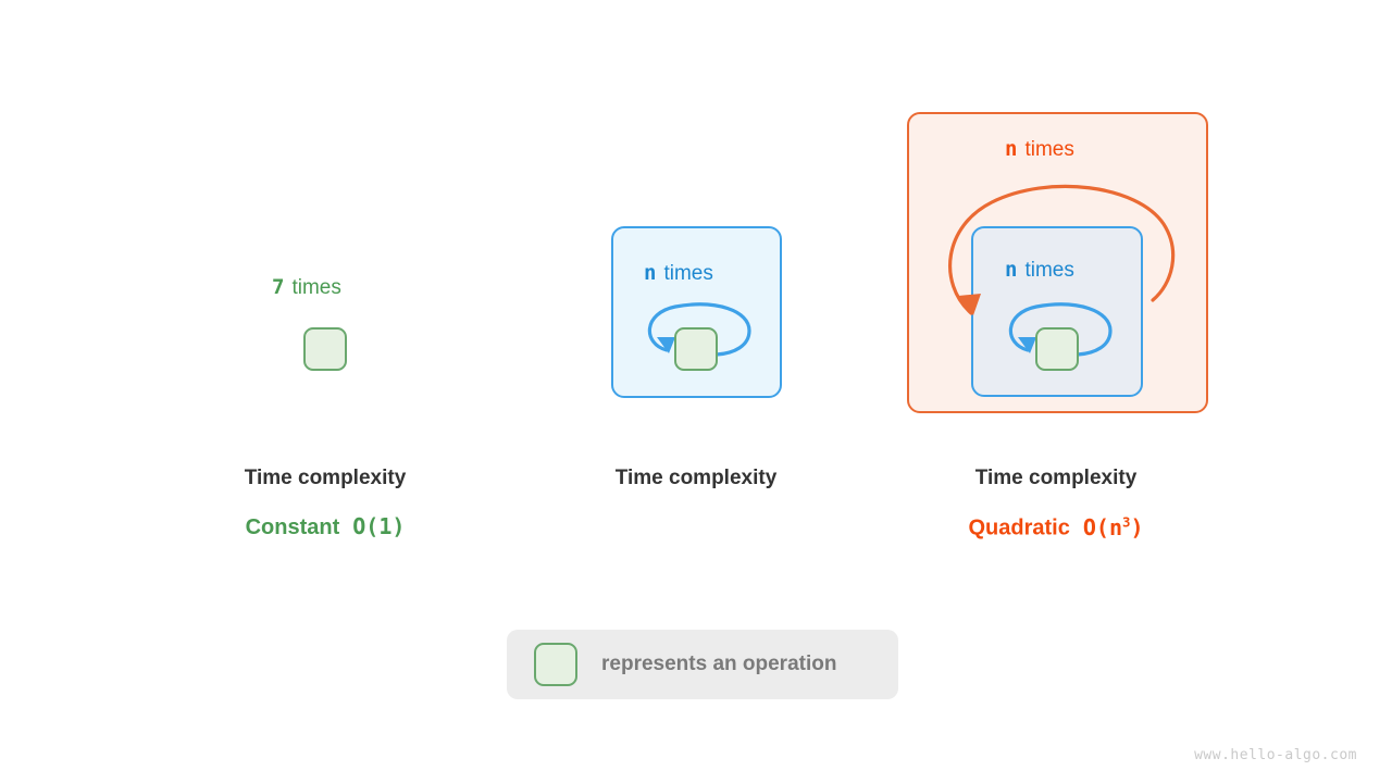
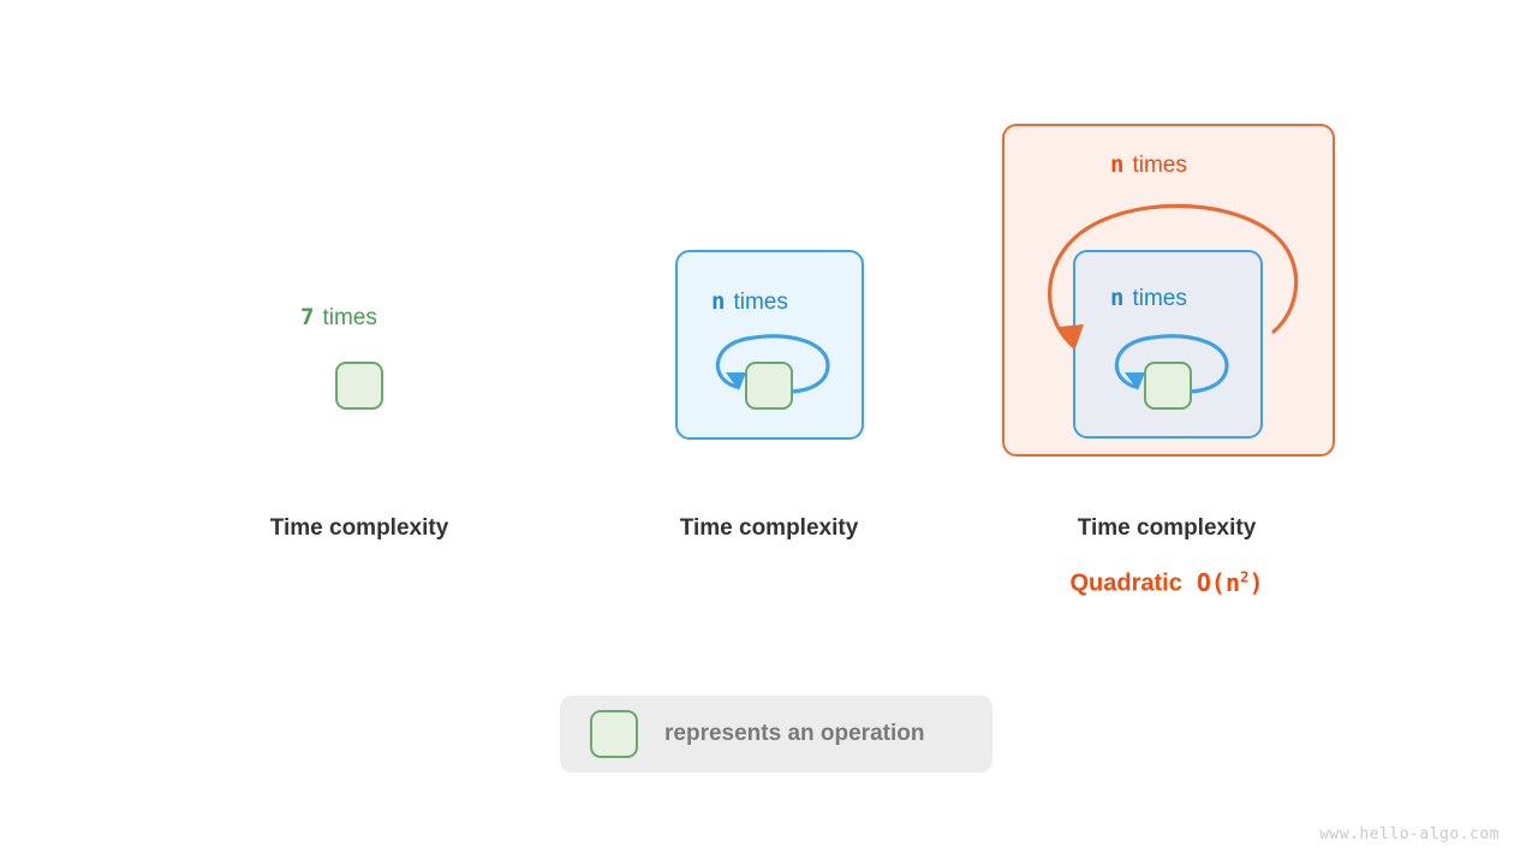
  7 times
  n times
  n times
  n times
  Time complexity
- Constant O(1)
  Time complexity
  Time complexity
- Quadratic O(n3)
+ Quadratic O(n2)
  represents an operation
  www.hello-algo.com
